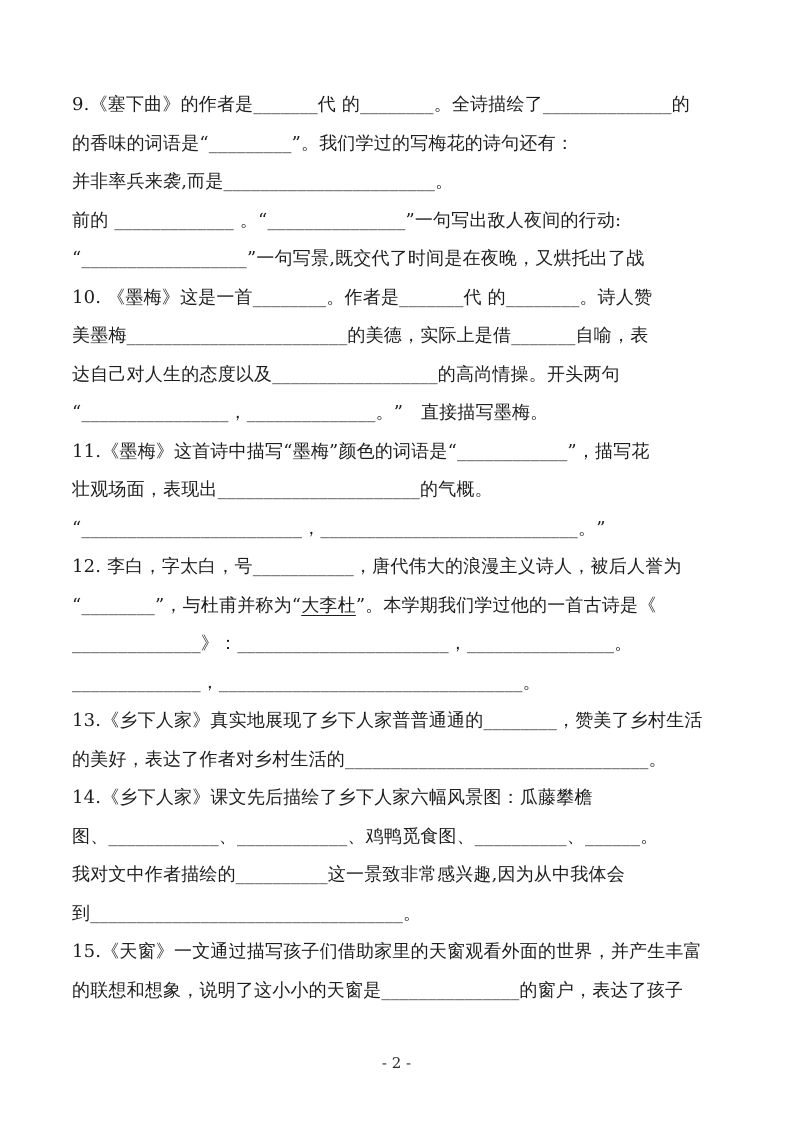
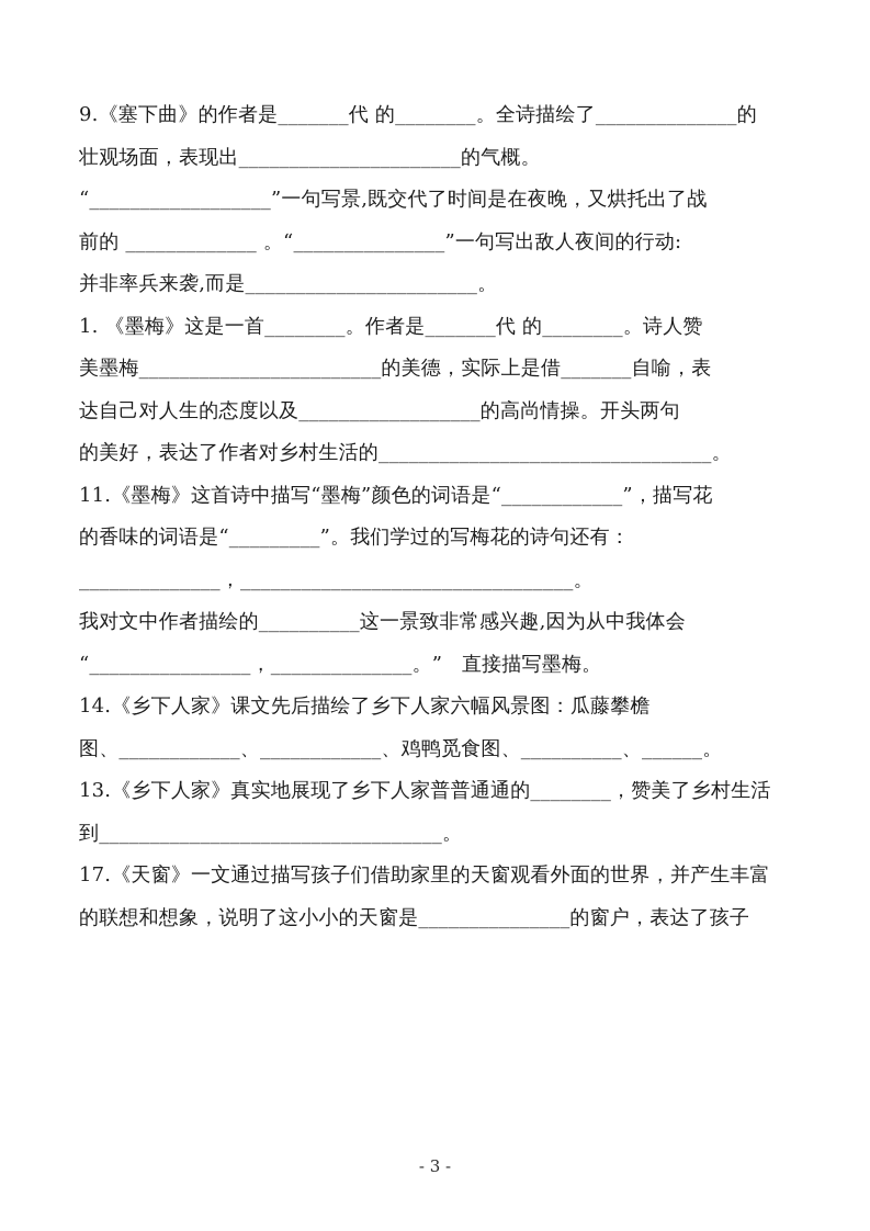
  9.《塞下曲》的作者是_______代 的________。全诗描绘了______________的
- 的香味的词语是“_________”。我们学过的写梅花的诗句还有：
+ 壮观场面，表现出______________________的气概。
- 并非率兵来袭,而是_______________________。
+ “__________________”一句写景,既交代了时间是在夜晚，又烘托出了战
  前的 _____________ 。“_______________”一句写出敌人夜间的行动:
- “__________________”一句写景,既交代了时间是在夜晚，又烘托出了战
+ 并非率兵来袭,而是_______________________。
- 10. 《墨梅》这是一首________。作者是_______代 的________。诗人赞
+ 1. 《墨梅》这是一首________。作者是_______代 的________。诗人赞
  美墨梅________________________的美德，实际上是借_______自喻，表
  达自己对人生的态度以及__________________的高尚情操。开头两句
- “________________，______________。” 直接描写墨梅。
+ 的美好，表达了作者对乡村生活的_________________________________。
  11.《墨梅》这首诗中描写“墨梅”颜色的词语是“____________”，描写花
- 壮观场面，表现出______________________的气概。
+ 的香味的词语是“_________”。我们学过的写梅花的诗句还有：
- “________________________，____________________________。”
- 12. 李白，字太白，号___________，唐代伟大的浪漫主义诗人，被后人誉为
- “________”，与杜甫并称为“大李杜”。本学期我们学过他的一首古诗是《
- ______________》：_______________________，________________。
  ______________，_________________________________。
- 13.《乡下人家》真实地展现了乡下人家普普通通的________，赞美了乡村生活
+ 我对文中作者描绘的__________这一景致非常感兴趣,因为从中我体会
- 的美好，表达了作者对乡村生活的_________________________________。
+ “________________，______________。” 直接描写墨梅。
  14.《乡下人家》课文先后描绘了乡下人家六幅风景图：瓜藤攀檐
  图、____________、____________、鸡鸭觅食图、__________、______。
- 我对文中作者描绘的__________这一景致非常感兴趣,因为从中我体会
+ 13.《乡下人家》真实地展现了乡下人家普普通通的________，赞美了乡村生活
  到__________________________________。
- 15.《天窗》一文通过描写孩子们借助家里的天窗观看外面的世界，并产生丰富
+ 17.《天窗》一文通过描写孩子们借助家里的天窗观看外面的世界，并产生丰富
  的联想和想象，说明了这小小的天窗是_______________的窗户，表达了孩子
- - 2 -
+ - 3 -
